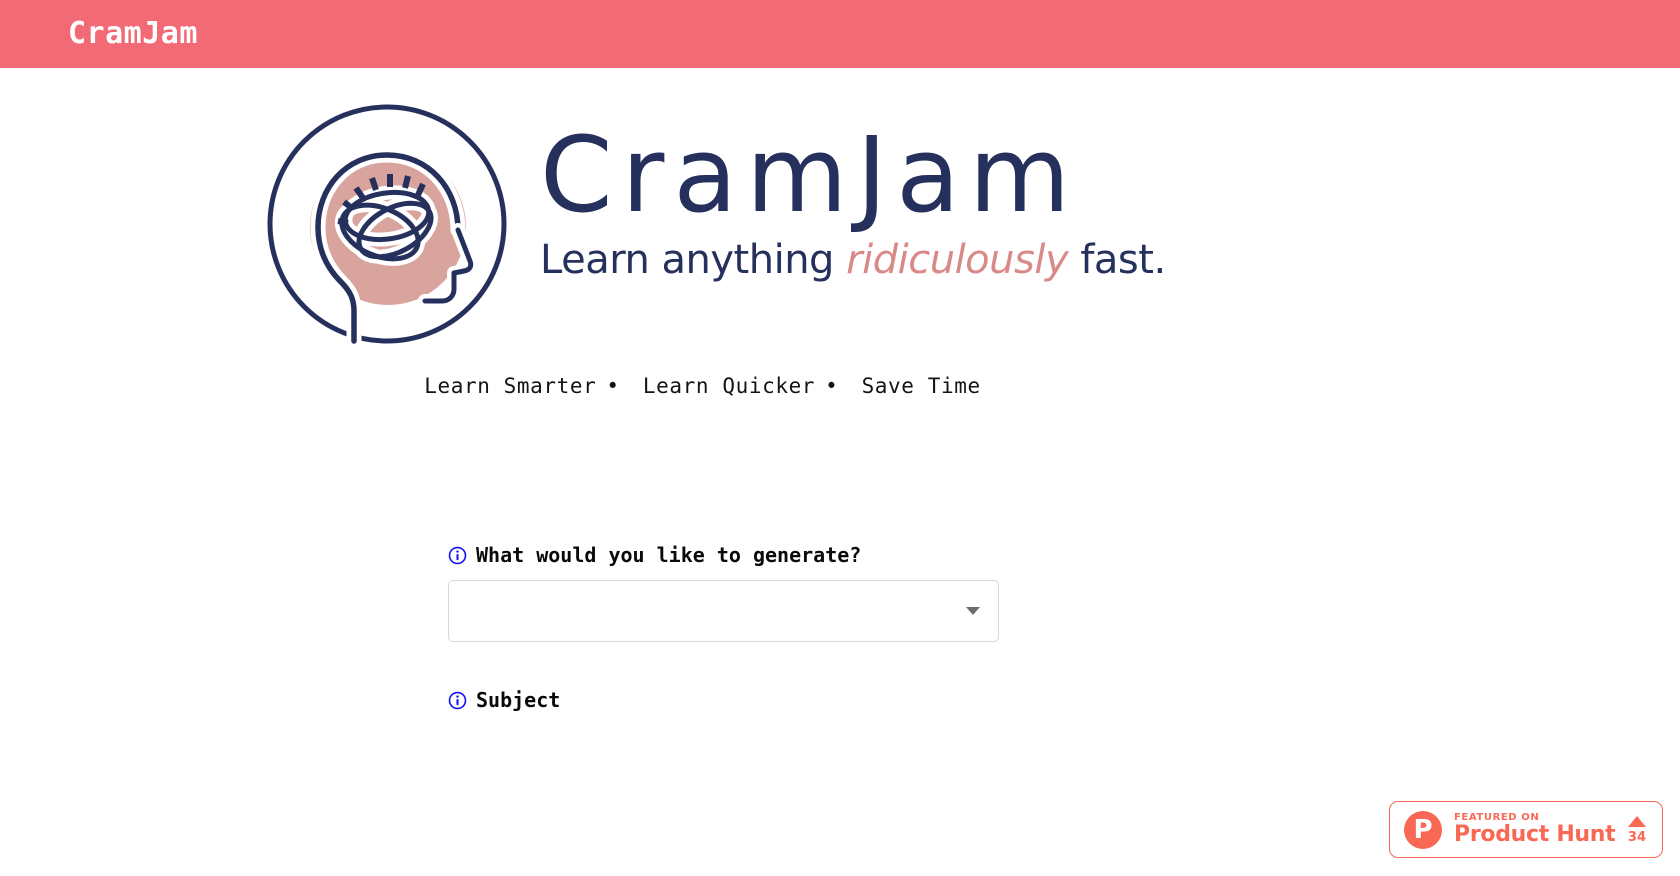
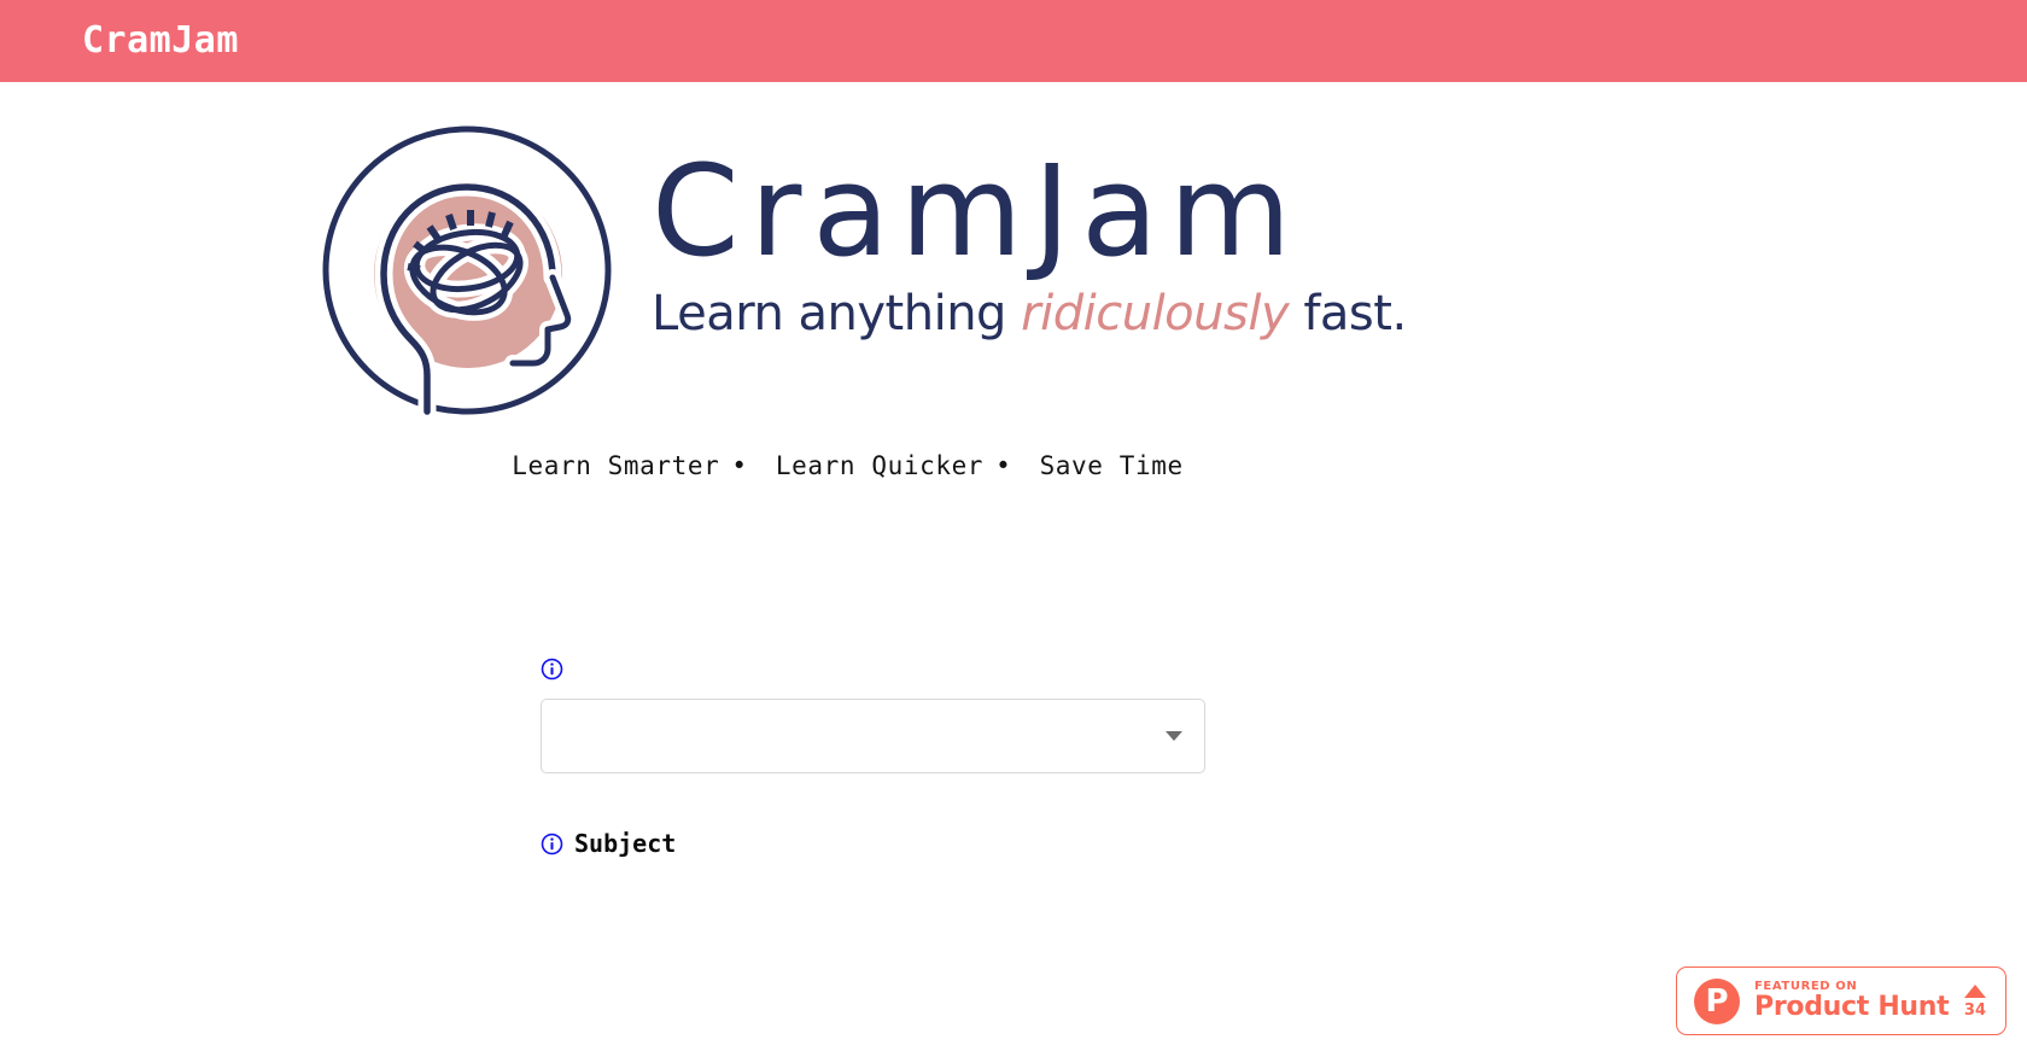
  CramJam
  CramJam
  Learn anything ridiculously fast.
  Learn Smarter • Learn Quicker • Save Time
- What would you like to generate?
  Subject
  P
  FEATURED ON
  Product Hunt
  34
